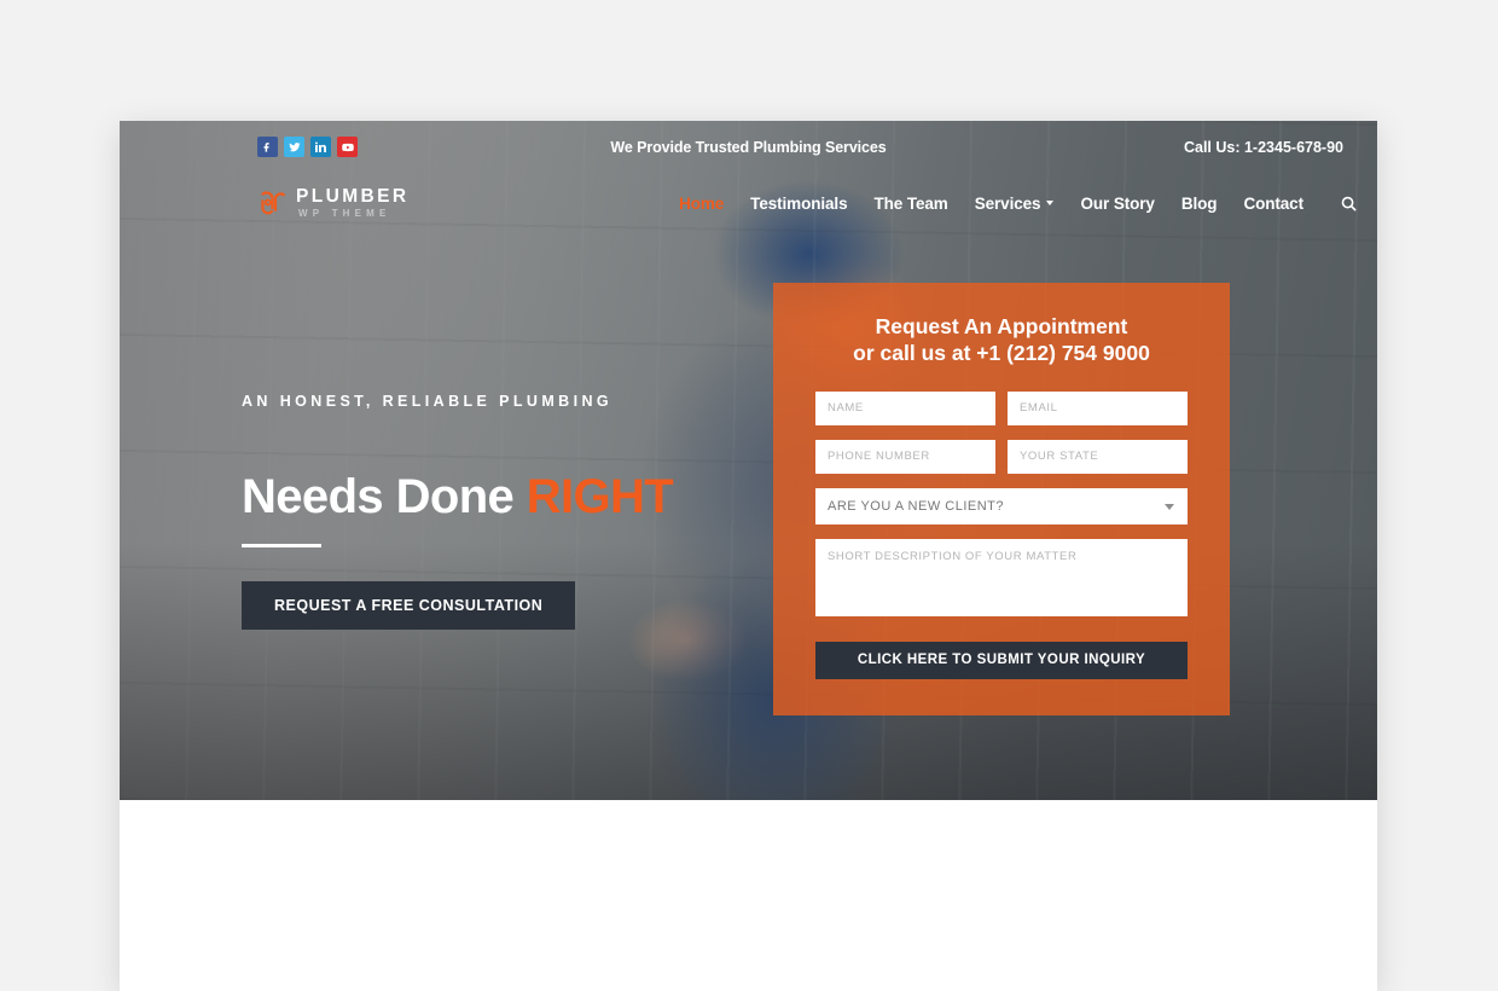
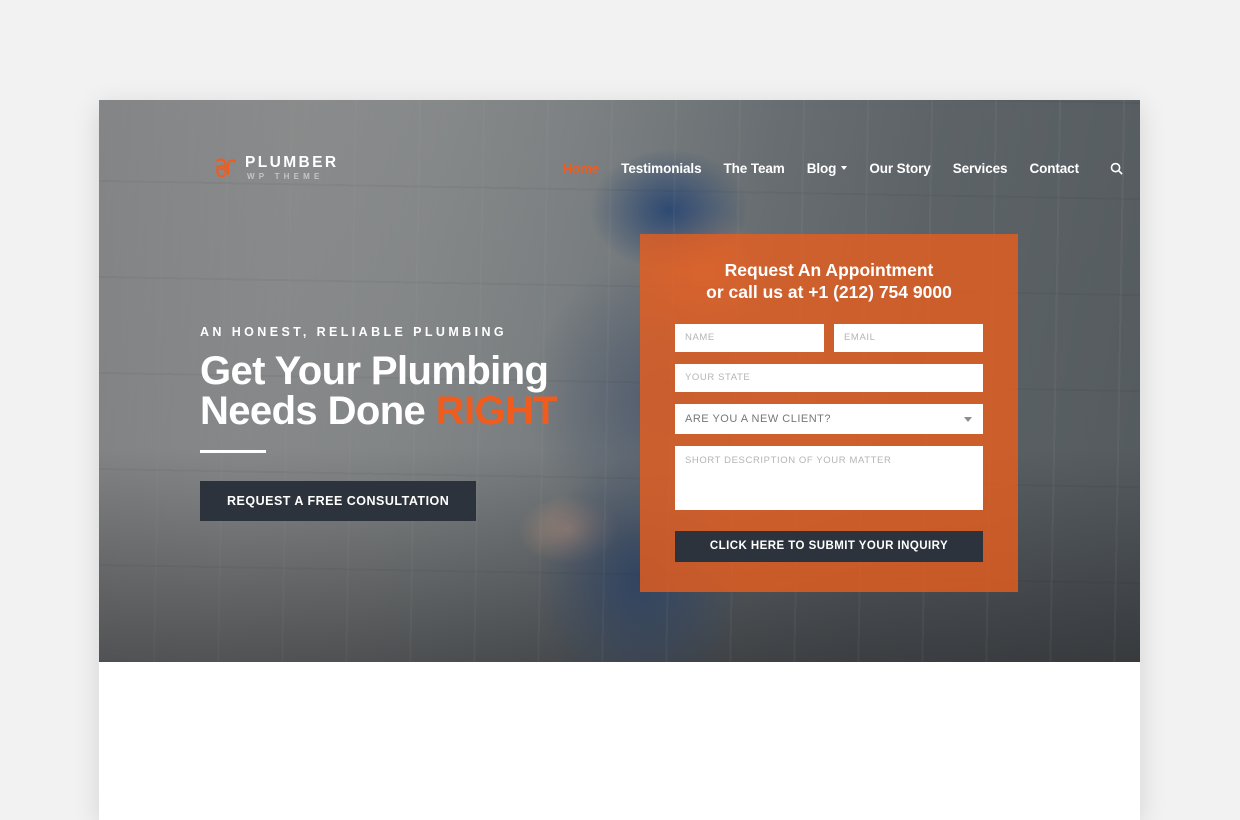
- We Provide Trusted Plumbing Services
- Call Us: 1-2345-678-90
  PLUMBER
  WP THEME
  Home
  Testimonials
  The Team
- Services
+ Blog
  Our Story
- Blog
+ Services
  Contact
  AN HONEST, RELIABLE PLUMBING
+ Get Your Plumbing
  Needs Done RIGHT
  REQUEST A FREE CONSULTATION
  Request An Appointment
  or call us at +1 (212) 754 9000
  NAME
  EMAIL
- PHONE NUMBER
  YOUR STATE
  ARE YOU A NEW CLIENT?
  SHORT DESCRIPTION OF YOUR MATTER CLICK HERE TO SUBMIT YOUR INQUIRY
